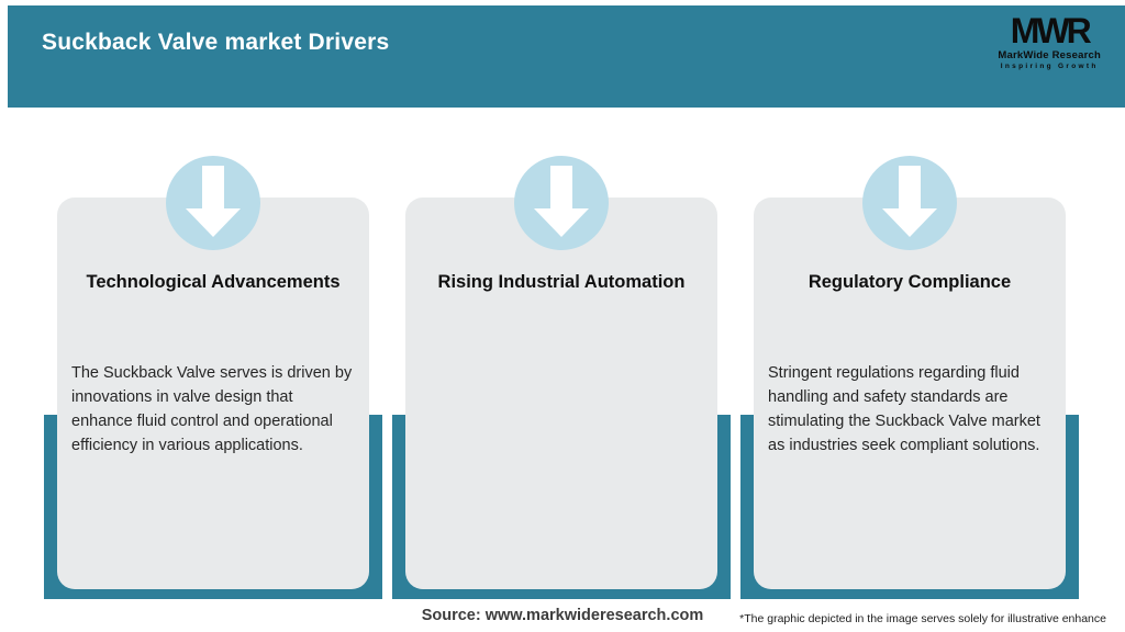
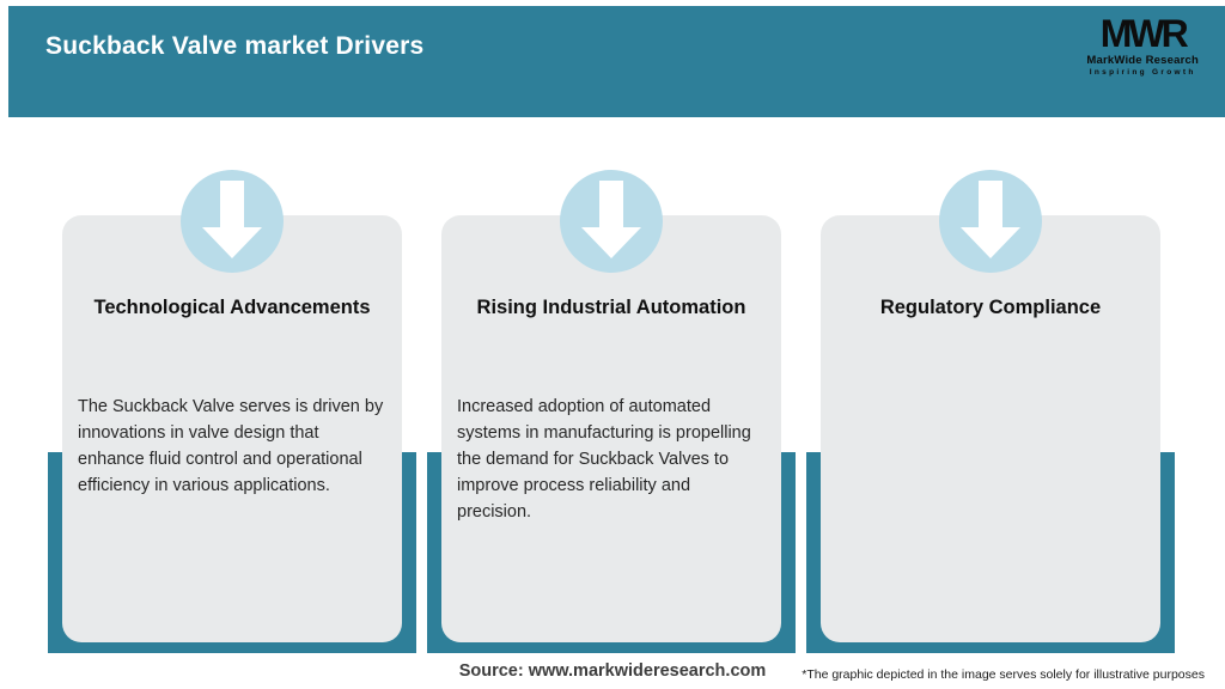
  Suckback Valve market Drivers
  MWR
  MarkWide Research
  Technological Advancements
  The Suckback Valve serves is driven by innovations in valve design that enhance fluid control and operational efficiency in various applications.
  Rising Industrial Automation
+ Increased adoption of automated systems in manufacturing is propelling the demand for Suckback Valves to improve process reliability and precision.
  Regulatory Compliance
- Stringent regulations regarding fluid handling and safety standards are stimulating the Suckback Valve market as industries seek compliant solutions.
  Source: www.markwideresearch.com
- *The graphic depicted in the image serves solely for illustrative enhance
+ *The graphic depicted in the image serves solely for illustrative purposes
